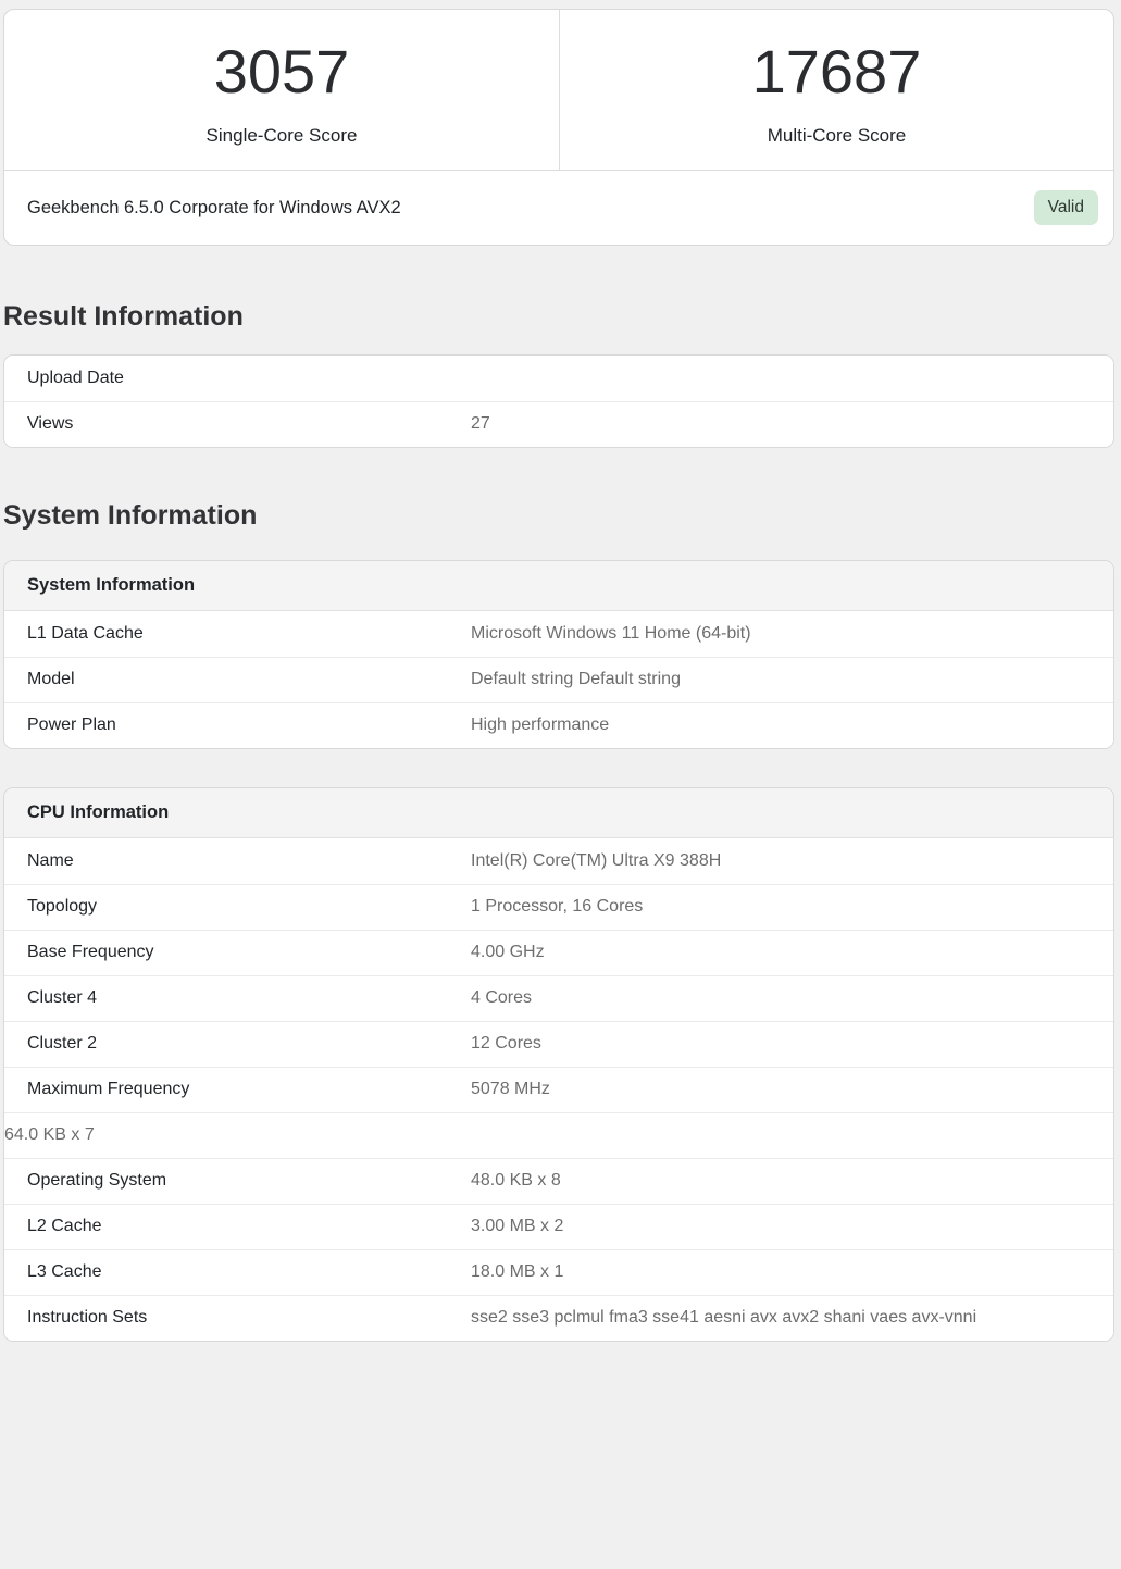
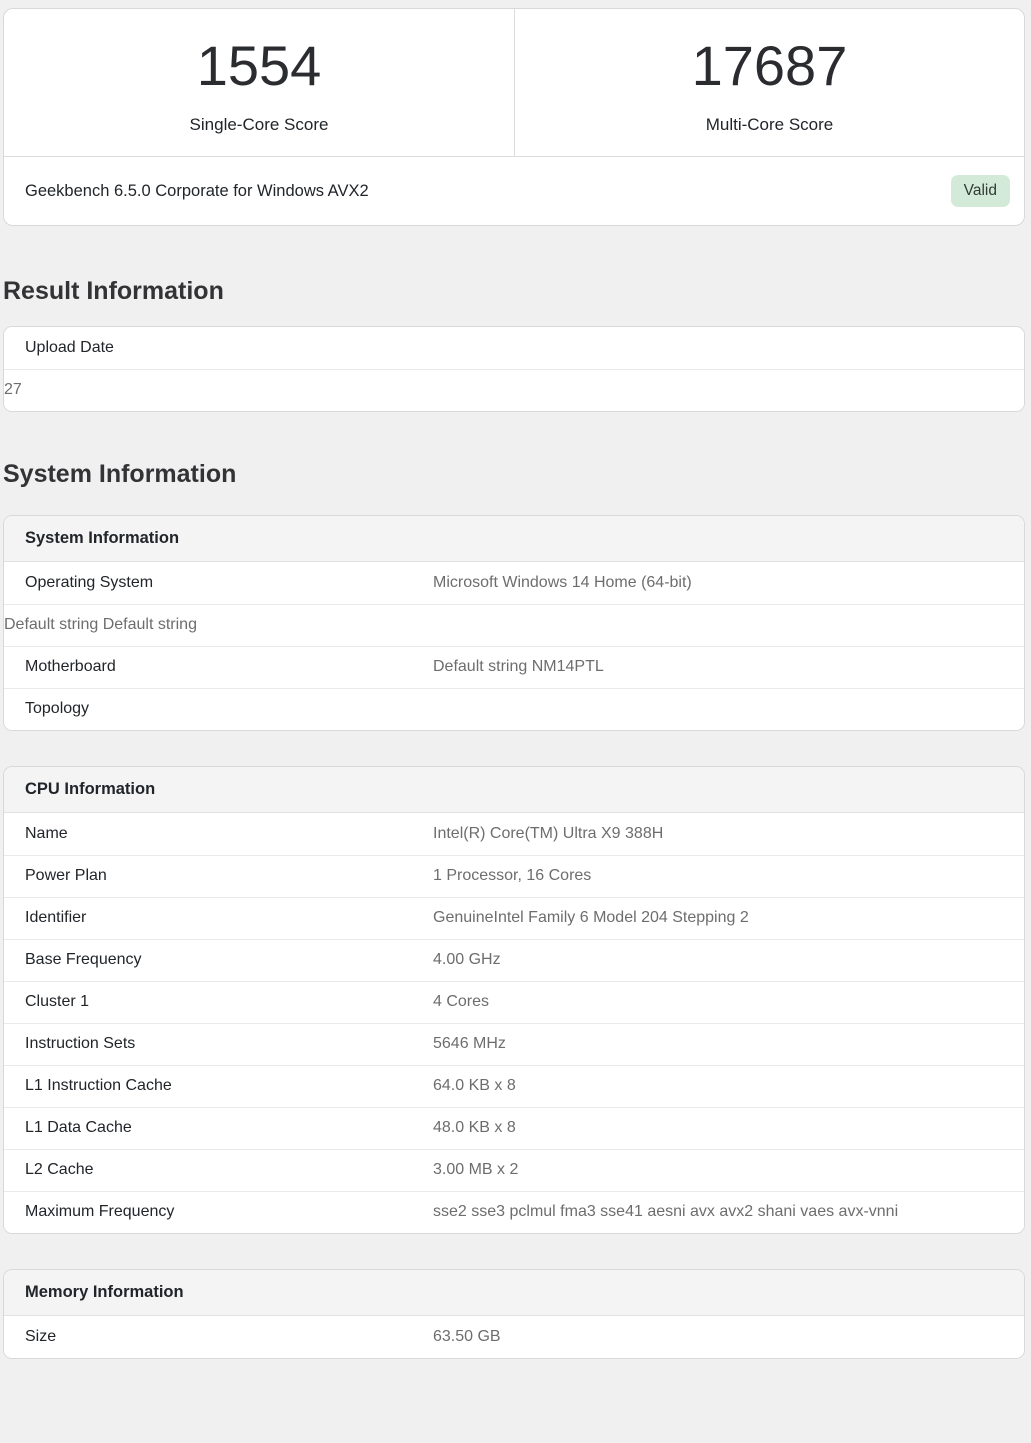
- 3057
+ 1554
  Single-Core Score
  17687
  Multi-Core Score
  Geekbench 6.5.0 Corporate for Windows AVX2
  Valid
  Result Information
  Upload Date
- Views
  27
  System Information
  System Information
- L1 Data Cache
+ Operating System
- Microsoft Windows 11 Home (64-bit)
+ Microsoft Windows 14 Home (64-bit)
- Model
  Default string Default string
+ Motherboard
+ Default string NM14PTL
- Power Plan
+ Topology
- High performance
  CPU Information
  Name
  Intel(R) Core(TM) Ultra X9 388H
- Topology
+ Power Plan
  1 Processor, 16 Cores
+ Identifier
+ GenuineIntel Family 6 Model 204 Stepping 2
  Base Frequency
  4.00 GHz
- Cluster 4
+ Cluster 1
  4 Cores
- Cluster 2
- 12 Cores
- Maximum Frequency
+ Instruction Sets
- 5078 MHz
+ 5646 MHz
+ L1 Instruction Cache
- 64.0 KB x 7
+ 64.0 KB x 8
- Operating System
+ L1 Data Cache
  48.0 KB x 8
  L2 Cache
  3.00 MB x 2
- L3 Cache
- 18.0 MB x 1
- Instruction Sets
+ Maximum Frequency
  sse2 sse3 pclmul fma3 sse41 aesni avx avx2 shani vaes avx-vnni
+ Memory Information
+ Size
+ 63.50 GB
